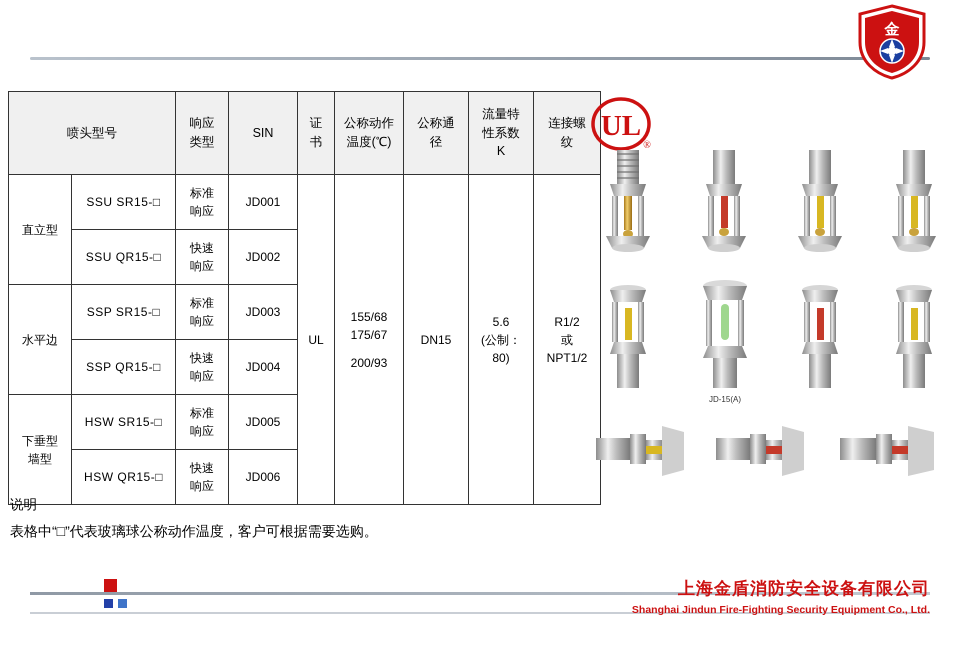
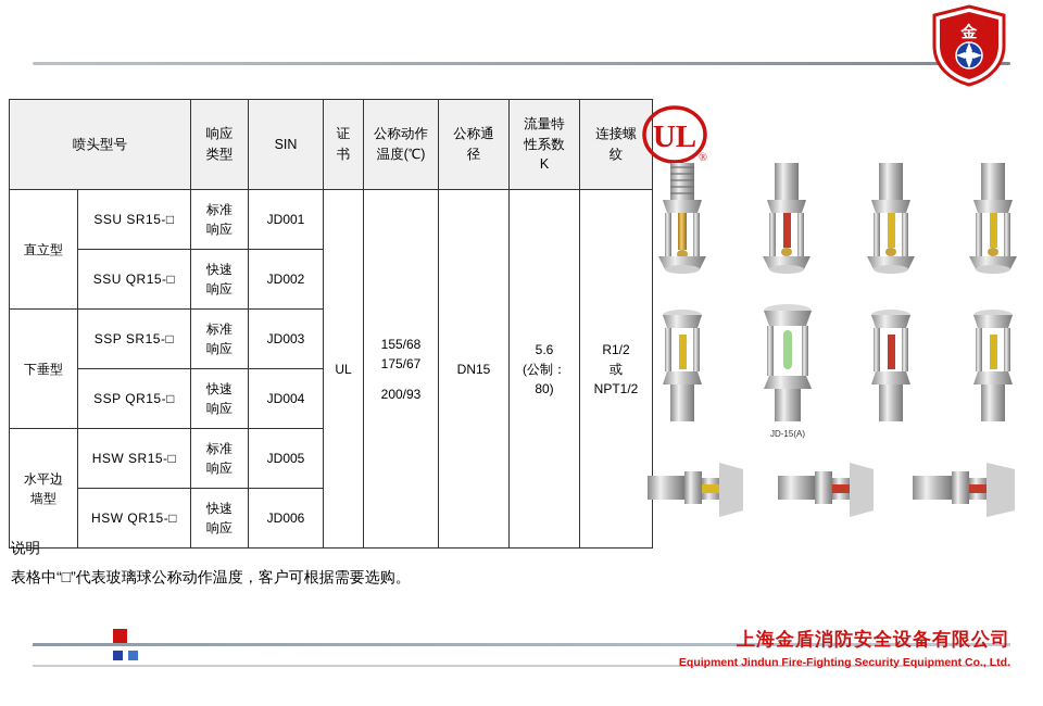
  金
  喷头型号	响应 类型	SIN	证 书	公称动作 温度(℃)	公称通 径	流量特 性系数 K	连接螺 纹
  直立型	SSU SR15-□	标准 响应	JD001	UL	155/68 175/67 200/93	DN15	5.6 (公制： 80)	R1/2 或 NPT1/2
  SSU QR15-□	快速 响应	JD002
- 水平边	SSP SR15-□	标准 响应	JD003
+ 下垂型	SSP SR15-□	标准 响应	JD003
  SSP QR15-□	快速 响应	JD004
- 下垂型 墙型	HSW SR15-□	标准 响应	JD005
+ 水平边 墙型	HSW SR15-□	标准 响应	JD005
  HSW QR15-□	快速 响应	JD006
  说明
  表格中“□”代表玻璃球公称动作温度，客户可根据需要选购。
  UL
  ®
  JD-15(A)
  上海金盾消防安全设备有限公司
- Shanghai Jindun Fire-Fighting Security Equipment Co., Ltd.
+ Equipment Jindun Fire-Fighting Security Equipment Co., Ltd.
